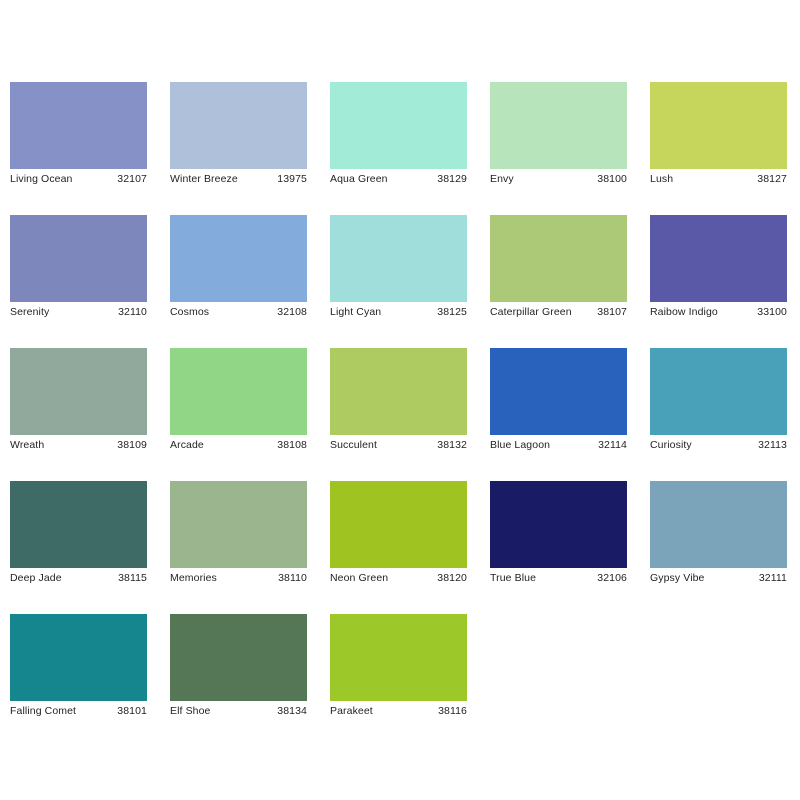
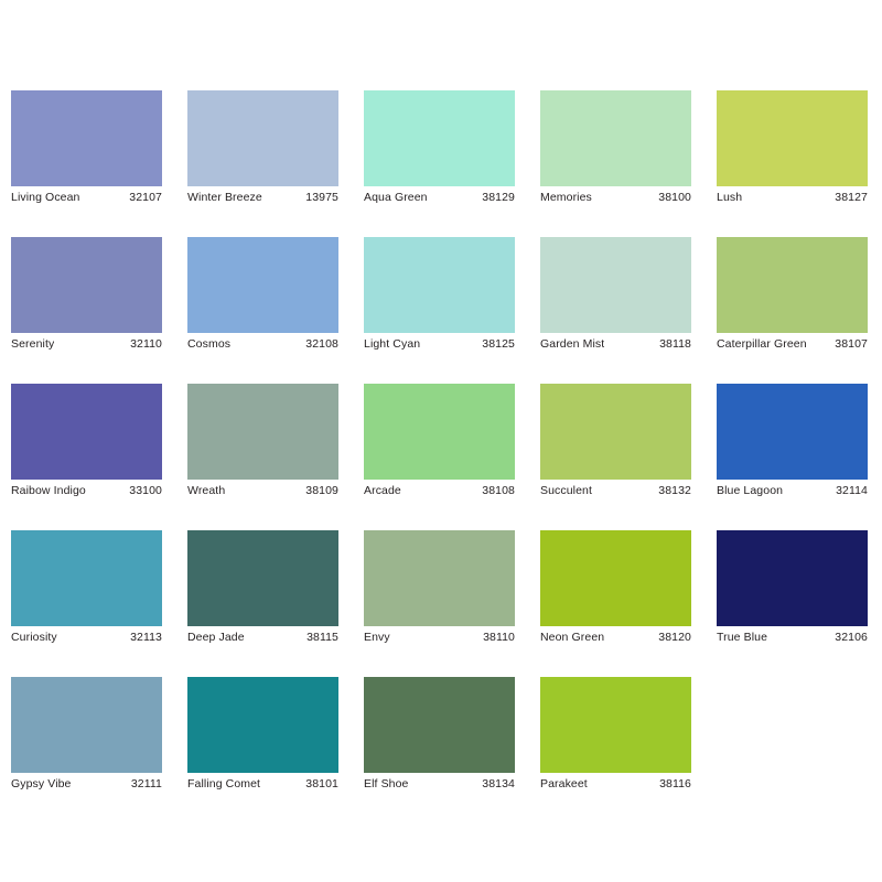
  Living Ocean
  32107
  Winter Breeze
  13975
  Aqua Green
  38129
- Envy
+ Memories
  38100
  Lush
  38127
  Serenity
  32110
  Cosmos
  32108
  Light Cyan
  38125
+ Garden Mist
+ 38118
  Caterpillar Green
  38107
  Raibow Indigo
  33100
  Wreath
  38109
  Arcade
  38108
  Succulent
  38132
  Blue Lagoon
  32114
  Curiosity
  32113
  Deep Jade
  38115
- Memories
+ Envy
  38110
  Neon Green
  38120
  True Blue
  32106
  Gypsy Vibe
  32111
  Falling Comet
  38101
  Elf Shoe
  38134
  Parakeet
  38116
